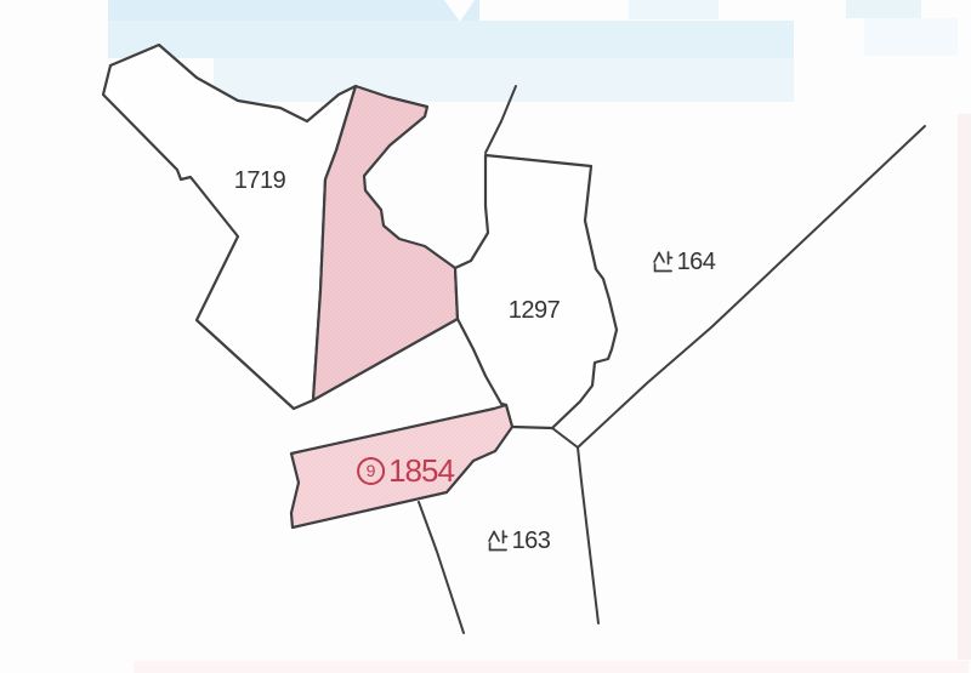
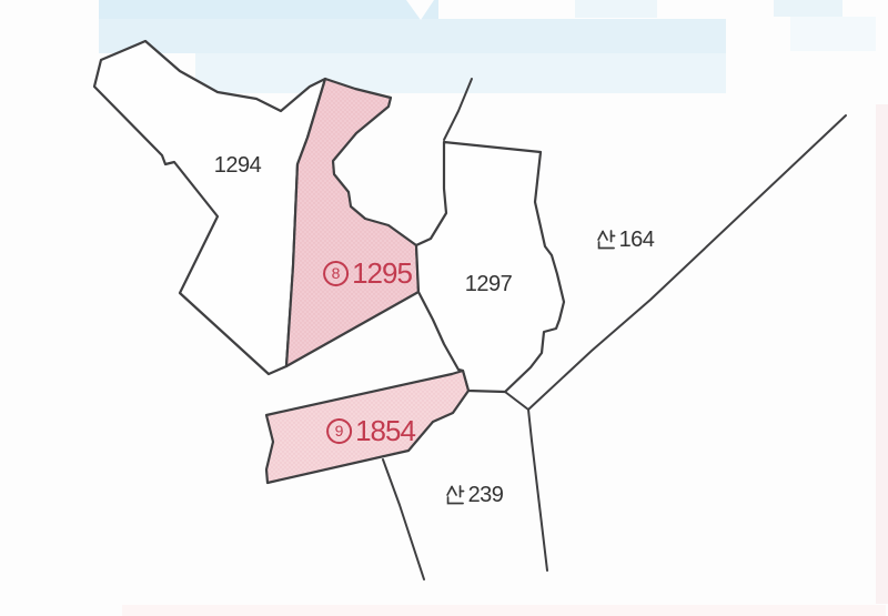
- 1719
+ 1294
+ 8
+ 1295
  1297
  9
  1854
  164
- 163
+ 239
